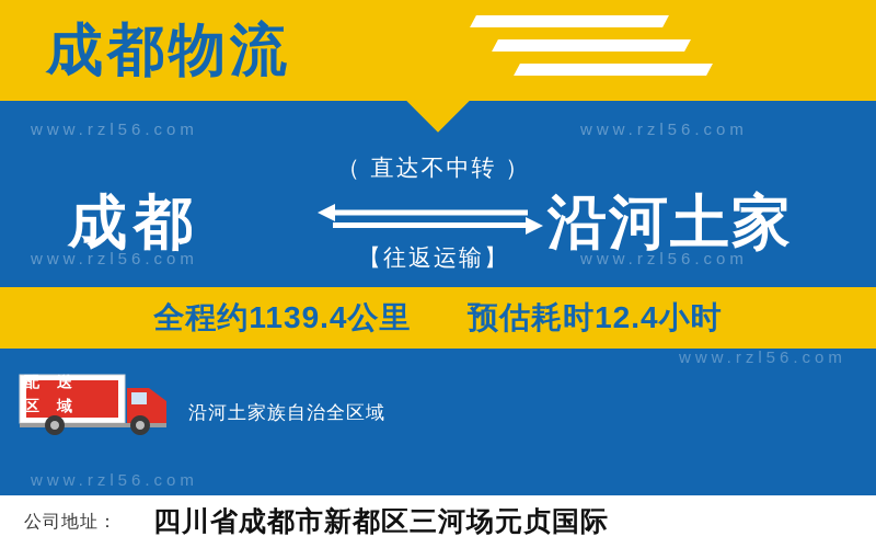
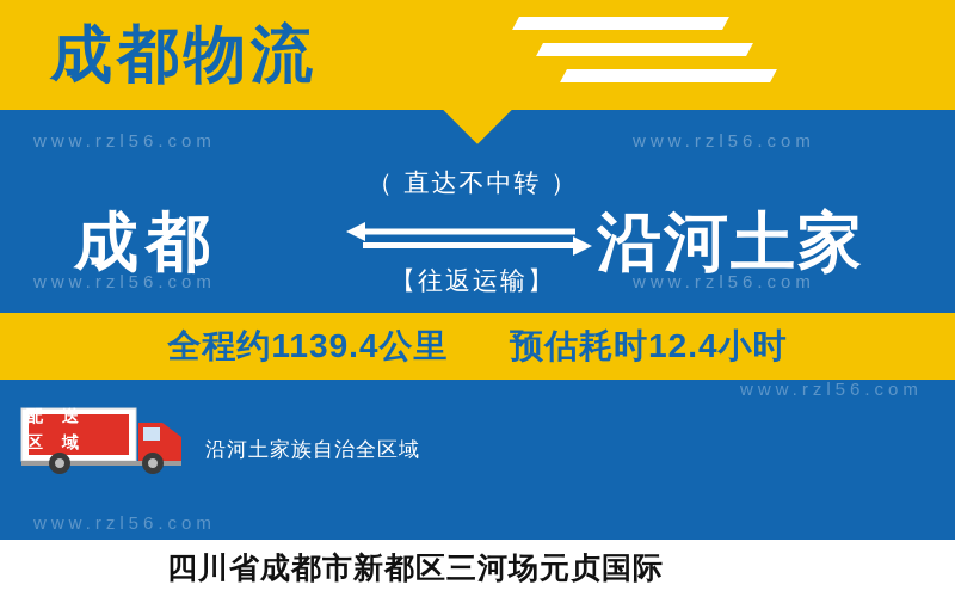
  成都物流
  www.rzl56.com
  www.rzl56.com
  www.rzl56.com
  www.rzl56.com
  www.rzl56.com
  www.rzl56.com
  （ 直达不中转 ）
  成都
  沿河土家
  【往返运输】
  全程约1139.4公里 预估耗时12.4小时
  配 送
  区 域
  沿河土家族自治全区域
- 公司地址：
  四川省成都市新都区三河场元贞国际
